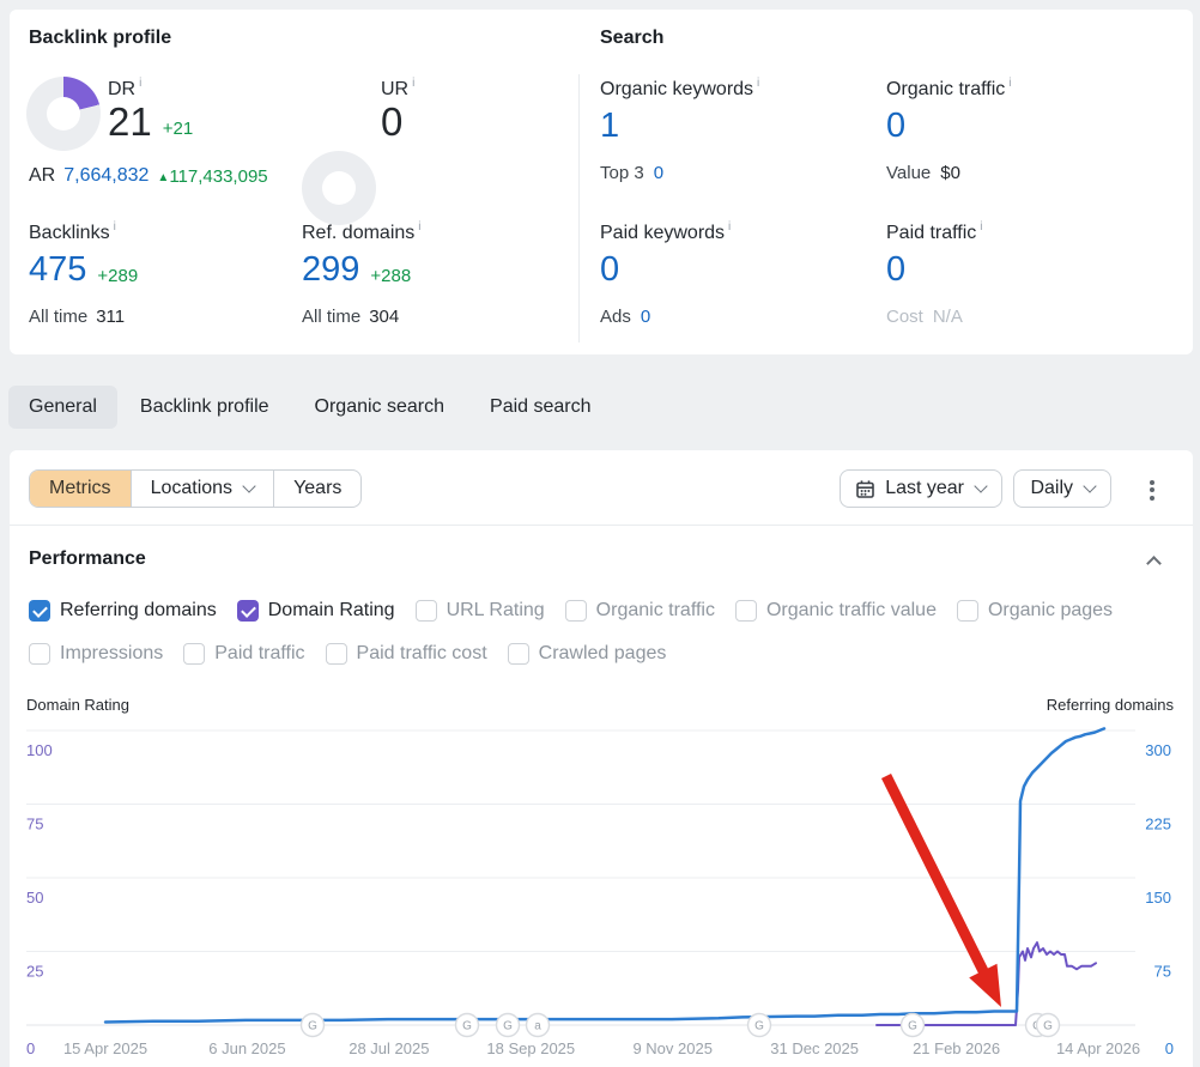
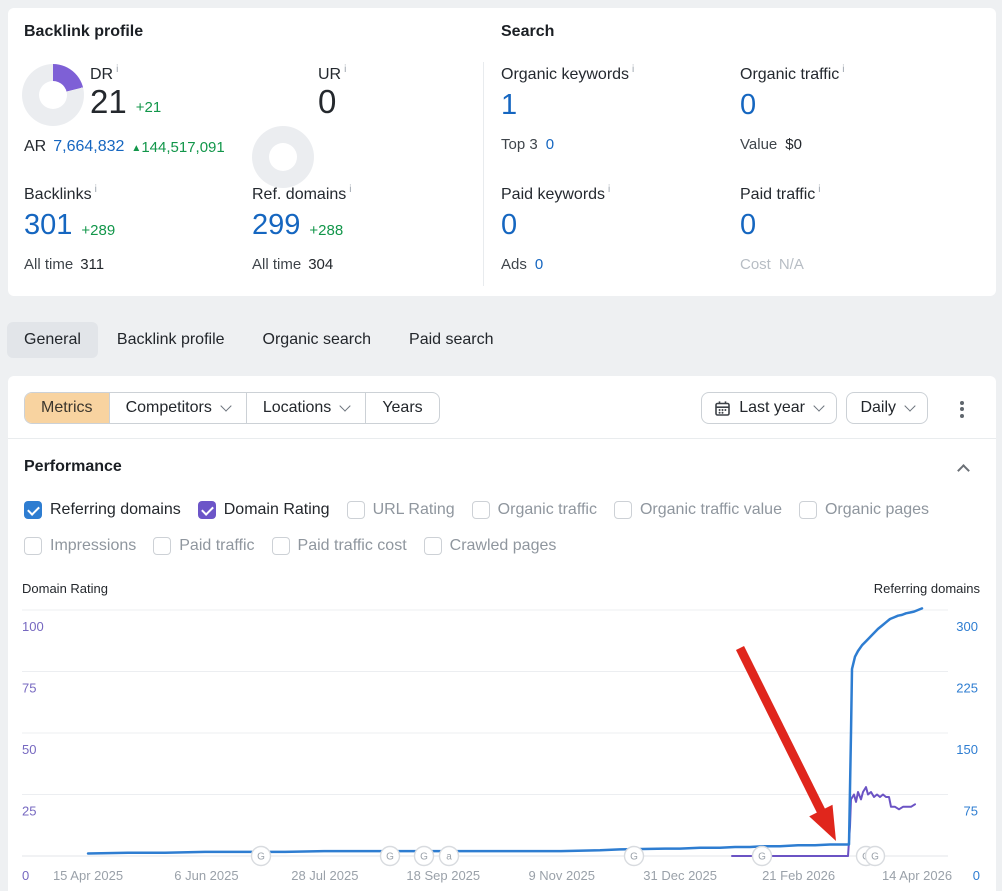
  Backlink profile
  DR i
  21
  +21
  UR i
  0
  AR
  7,664,832
- ▲117,433,095
+ ▲144,517,091
  Backlinks i
- 475
+ 301
  +289
  All time
  311
  Ref. domains i
  299
  +288
  All time
  304
  Search
  Organic keywords i
  1
  Top 3
  0
  Organic traffic i
  0
  Value
  $0
  Paid keywords i
  0
  Ads
  0
  Paid traffic i
  0
  Cost
  N/A
  General
  Backlink profile
  Organic search
  Paid search
  Metrics
+ Competitors
  Locations
  Years
  Last year
  Daily
  Performance
  Referring domains
  Domain Rating
  URL Rating
  Organic traffic
  Organic traffic value
  Organic pages
  Impressions
  Paid traffic
  Paid traffic cost
  Crawled pages
  Domain Rating
  Referring domains
  100
  75
  50
  25
  300
  225
  150
  75
  0
  0
  15 Apr 2025
  6 Jun 2025
  28 Jul 2025
  18 Sep 2025
  9 Nov 2025
  31 Dec 2025
  21 Feb 2026
  14 Apr 2026
  G
  G
  G
  a
  G
  G
  G
